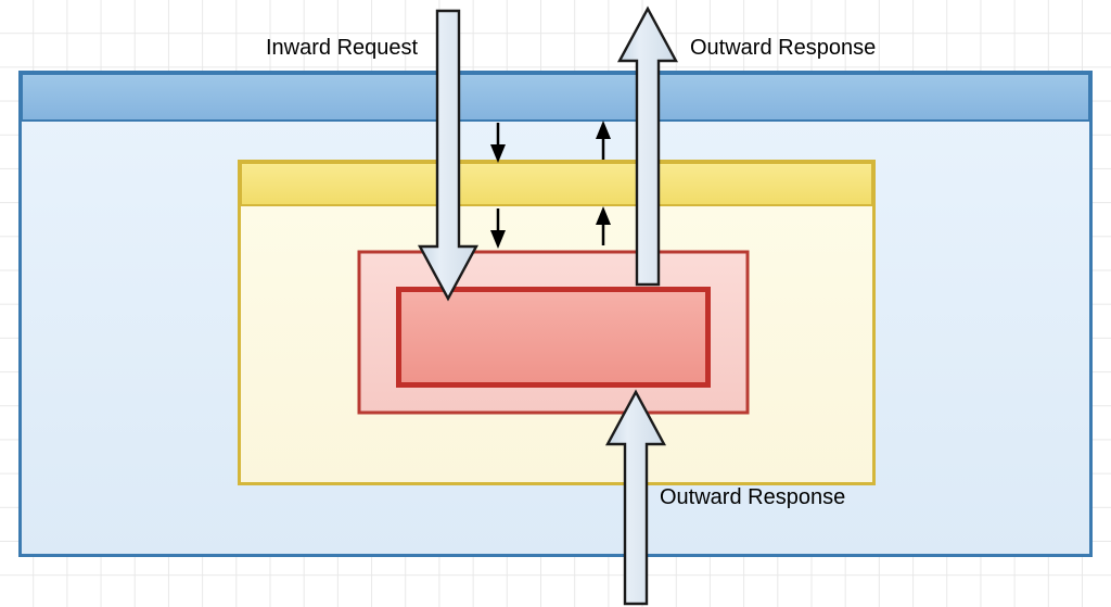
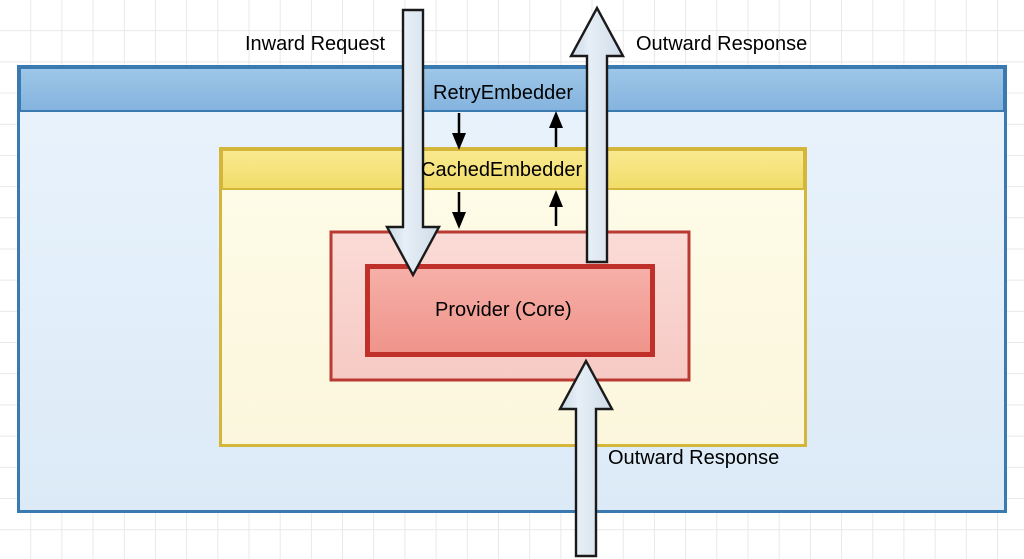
+ RetryEmbedder
+ CachedEmbedder
+ Provider (Core)
  Inward Request
  Outward Response
  Outward Response
